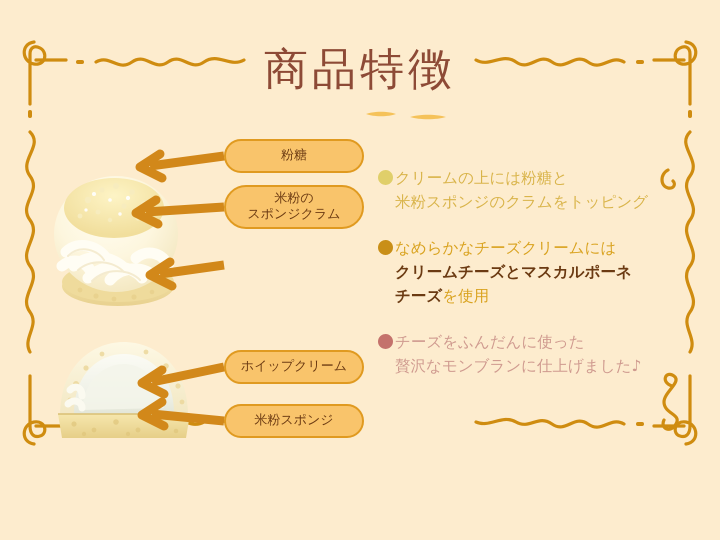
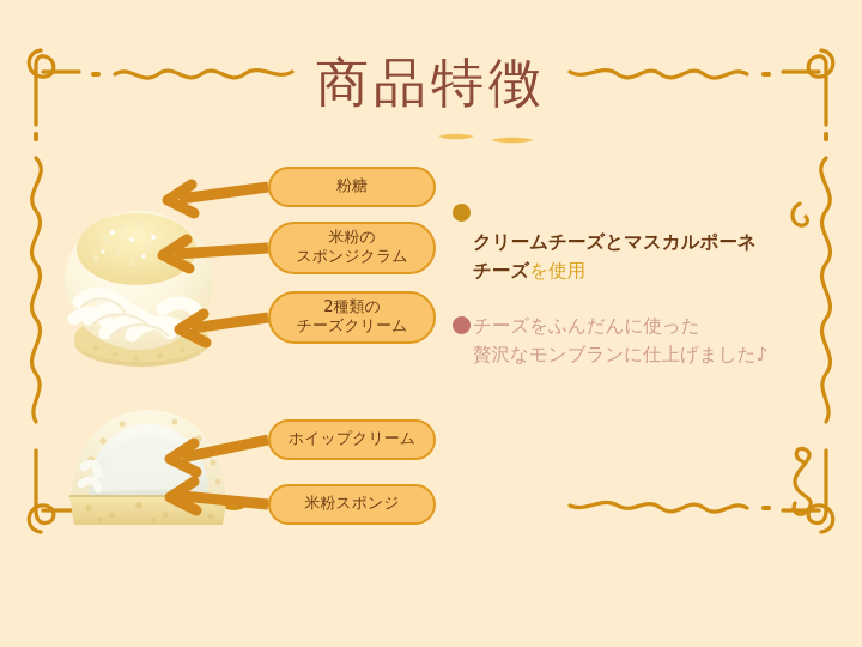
  商品特徴
  粉糖
  米粉の
  スポンジクラム
+ 2種類の
+ チーズクリーム
  ホイップクリーム
  米粉スポンジ
- クリームの上には粉糖と
- 米粉スポンジのクラムをトッピング
- なめらかなチーズクリームには
  クリームチーズとマスカルポーネ
  チーズを使用
  チーズをふんだんに使った
  贅沢なモンブランに仕上げました♪
